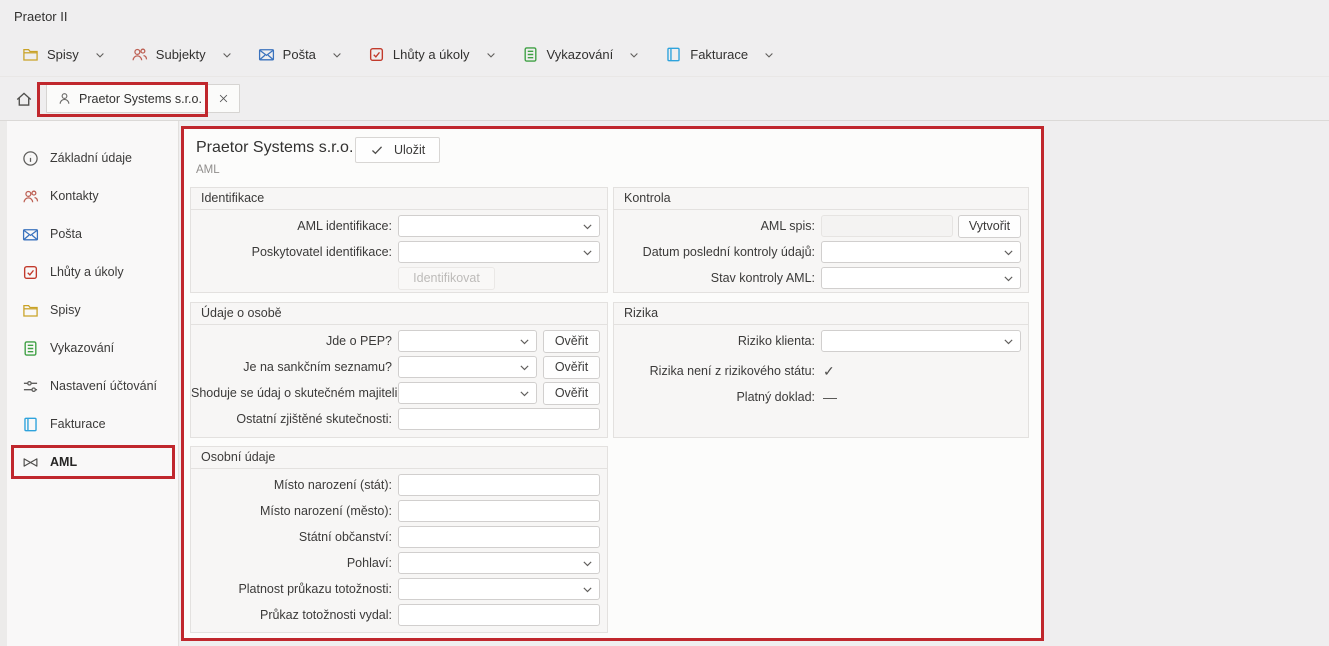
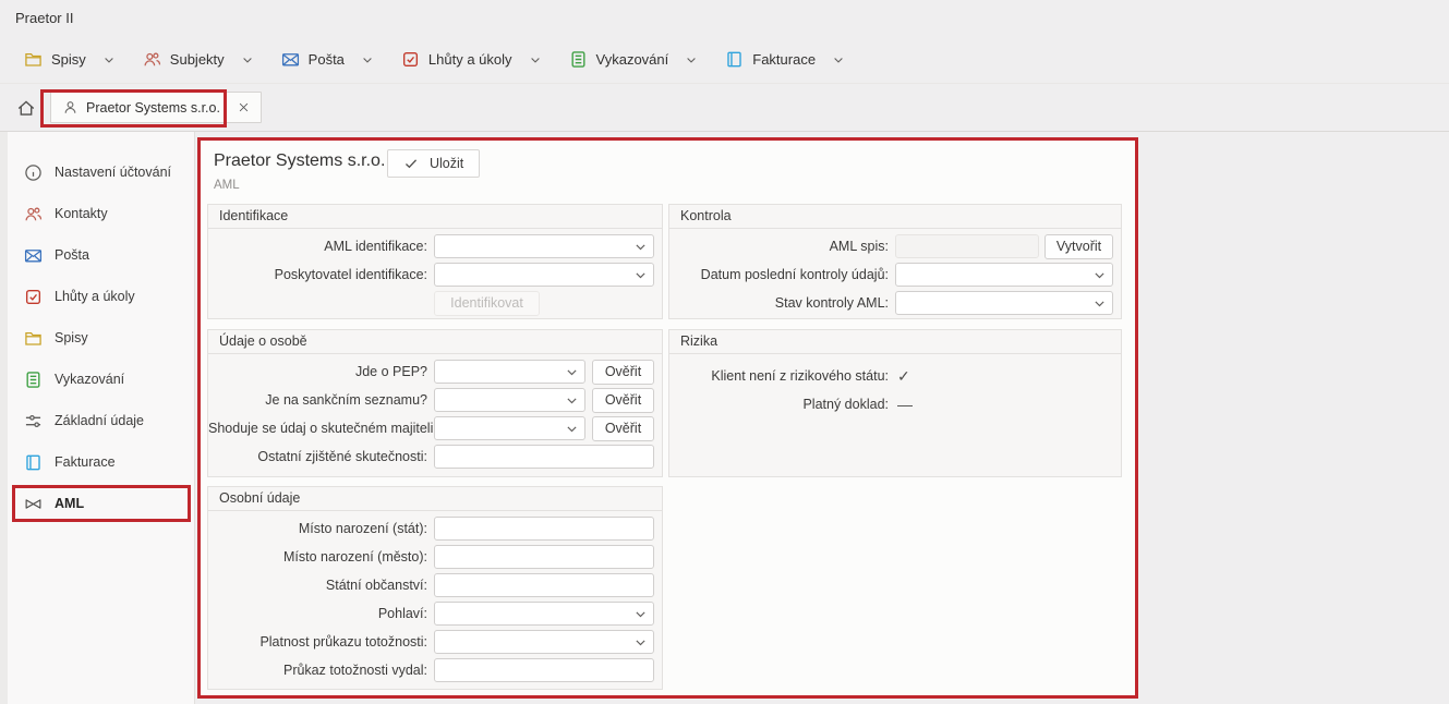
  Praetor II
  Spisy
  Subjekty
  Pošta
  Lhůty a úkoly
  Vykazování
  Fakturace
  Praetor Systems s.r.o.
- Základní údaje
+ Nastavení účtování
  Kontakty
  Pošta
  Lhůty a úkoly
  Spisy
  Vykazování
- Nastavení účtování
+ Základní údaje
  Fakturace
  AML
  Praetor Systems s.r.o.
  AML
  Uložit
  Identifikace
  AML identifikace:
  Poskytovatel identifikace:
  Identifikovat
  Kontrola
  AML spis:
  Vytvořit
  Datum poslední kontroly údajů:
  Stav kontroly AML:
  Údaje o osobě
  Jde o PEP?
  Ověřit
  Je na sankčním seznamu?
  Ověřit
  Shoduje se údaj o skutečném majiteli
  Ověřit
  Ostatní zjištěné skutečnosti:
  Rizika
- Riziko klienta:
- Rizika není z rizikového státu:
+ Klient není z rizikového státu:
  ✓
  Platný doklad:
  —
  Osobní údaje
  Místo narození (stát):
  Místo narození (město):
  Státní občanství:
  Pohlaví:
  Platnost průkazu totožnosti:
  Průkaz totožnosti vydal:
